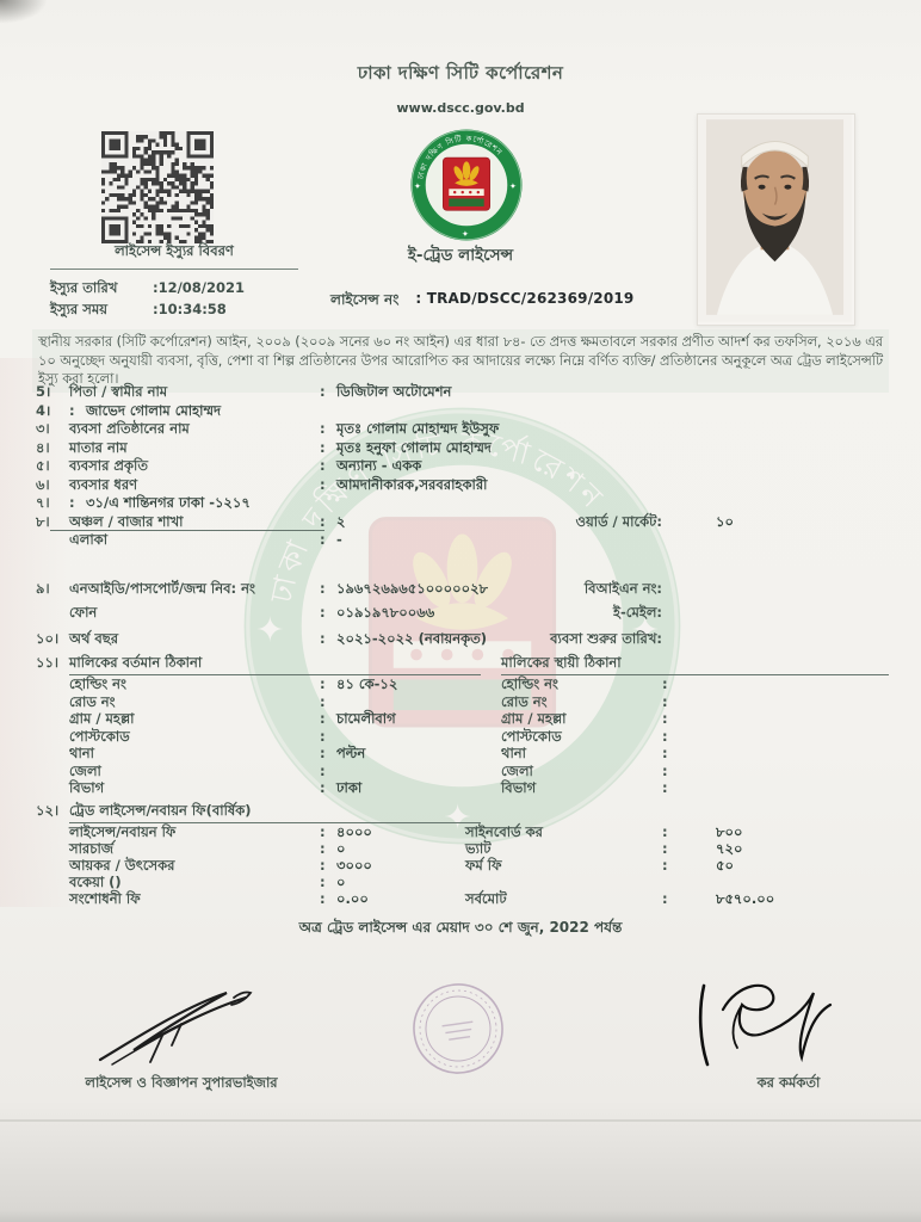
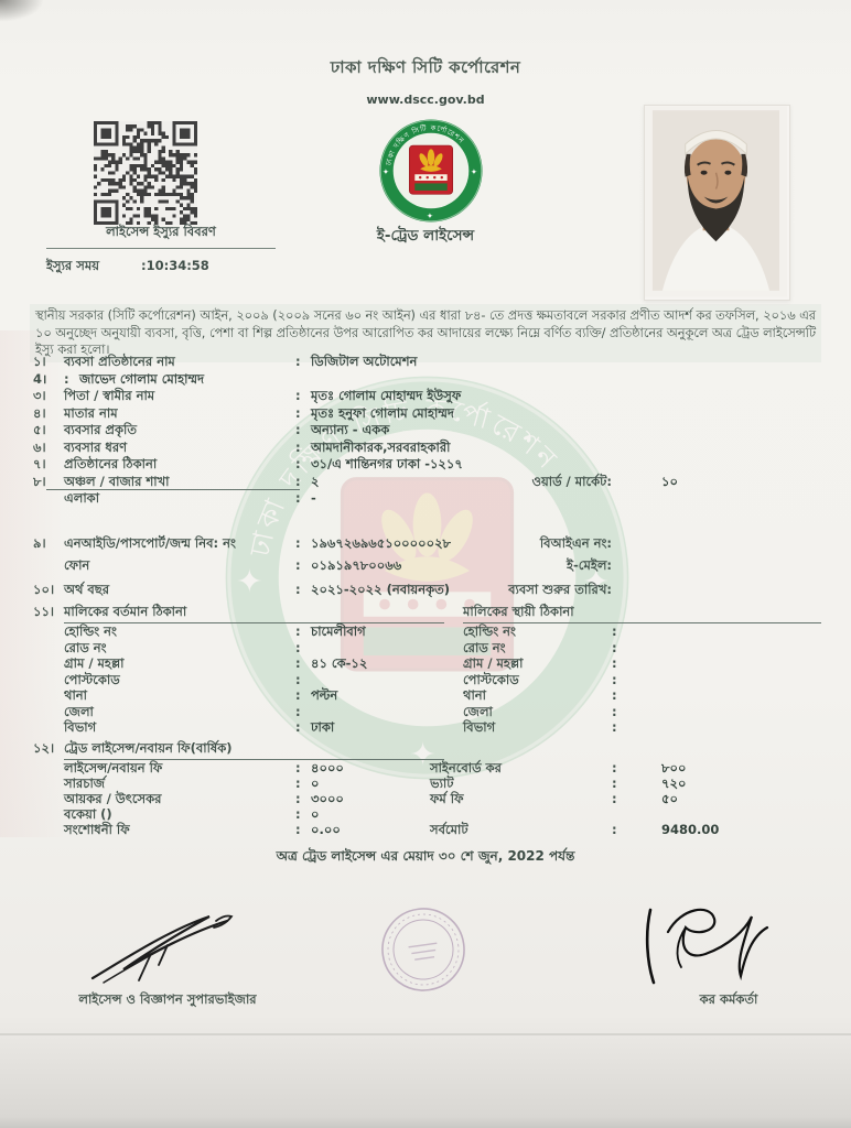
  ঢাকা দক্ষিণ সিটি কর্পোরেশন
  www.dscc.gov.bd
  লাইসেন্স ইস্যুর বিবরণ
- ইস্যুর তারিখ
- :12/08/2021
  ইস্যুর সময়
  :10:34:58
  ই-ট্রেড লাইসেন্স
- লাইসেন্স নং
- : TRAD/DSCC/262369/2019
  স্থানীয় সরকার (সিটি কর্পোরেশন) আইন, ২০০৯ (২০০৯ সনের ৬০ নং আইন) এর ধারা ৮৪- তে প্রদত্ত ক্ষমতাবলে সরকার প্রণীত আদর্শ কর তফসিল, ২০১৬ এর ১০ অনুচ্ছেদ অনুযায়ী ব্যবসা, বৃত্তি, পেশা বা শিল্প প্রতিষ্ঠানের উপর আরোপিত কর আদায়ের লক্ষ্যে নিম্নে বর্ণিত ব্যক্তি/ প্রতিষ্ঠানের অনুকূলে অত্র ট্রেড লাইসেন্সটি ইস্যু করা হলো।
- 5।
+ ১।
- পিতা / স্বামীর নাম
+ ব্যবসা প্রতিষ্ঠানের নাম
  :
  ডিজিটাল অটোমেশন
  4।
  :
  জাভেদ গোলাম মোহাম্মদ
  ৩।
- ব্যবসা প্রতিষ্ঠানের নাম
+ পিতা / স্বামীর নাম
  :
  মৃতঃ গোলাম মোহাম্মদ ইউসুফ
  ৪।
  মাতার নাম
  :
  মৃতঃ হনুফা গোলাম মোহাম্মদ
  ৫।
  ব্যবসার প্রকৃতি
  :
  অন্যান্য - একক
  ৬।
  ব্যবসার ধরণ
  :
  আমদানীকারক,সরবরাহকারী
  ৭।
+ প্রতিষ্ঠানের ঠিকানা
  :
  ৩১/এ শান্তিনগর ঢাকা -১২১৭
  ৮।
  অঞ্চল / বাজার শাখা
  :
  ২
  ওয়ার্ড / মার্কেট:
  ১০
  এলাকা
  :
  -
  ৯।
  এনআইডি/পাসপোর্ট/জন্ম নিব: নং
  :
  ১৯৬৭২৬৯৬৫১০০০০০২৮
  বিআইএন নং:
  ফোন
  :
  ০১৯১৯৭৮০০৬৬
  ই-মেইল:
  ১০।
  অর্থ বছর
  :
  ২০২১-২০২২ (নবায়নকৃত)
  ব্যবসা শুরুর তারিখ:
  ১১।
  মালিকের বর্তমান ঠিকানা
  মালিকের স্থায়ী ঠিকানা
  হোল্ডিং নং
  :
- ৪১ কে-১২
+ চামেলীবাগ
  হোল্ডিং নং
  :
  রোড নং
  :
  রোড নং
  :
  গ্রাম / মহল্লা
  :
- চামেলীবাগ
+ ৪১ কে-১২
  গ্রাম / মহল্লা
  :
  পোস্টকোড
  :
  পোস্টকোড
  :
  থানা
  :
  পল্টন
  থানা
  :
  জেলা
  :
  জেলা
  :
  বিভাগ
  :
  ঢাকা
  বিভাগ
  :
  ১২।
  ট্রেড লাইসেন্স/নবায়ন ফি(বার্ষিক)
  লাইসেন্স/নবায়ন ফি
  :
  ৪০০০
  সাইনবোর্ড কর
  :
  ৮০০
  সারচার্জ
  :
  ০
  ভ্যাট
  :
  ৭২০
  আয়কর / উৎসেকর
  :
  ৩০০০
  ফর্ম ফি
  :
  ৫০
  বকেয়া ()
  :
  ০
  সংশোধনী ফি
  :
  ০.০০
  সর্বমোট
  :
- ৮৫৭০.০০
+ 9480.00
  অত্র ট্রেড লাইসেন্স এর মেয়াদ ৩০ শে জুন, 2022 পর্যন্ত
  লাইসেন্স ও বিজ্ঞাপন সুপারভাইজার
  কর কর্মকর্তা
